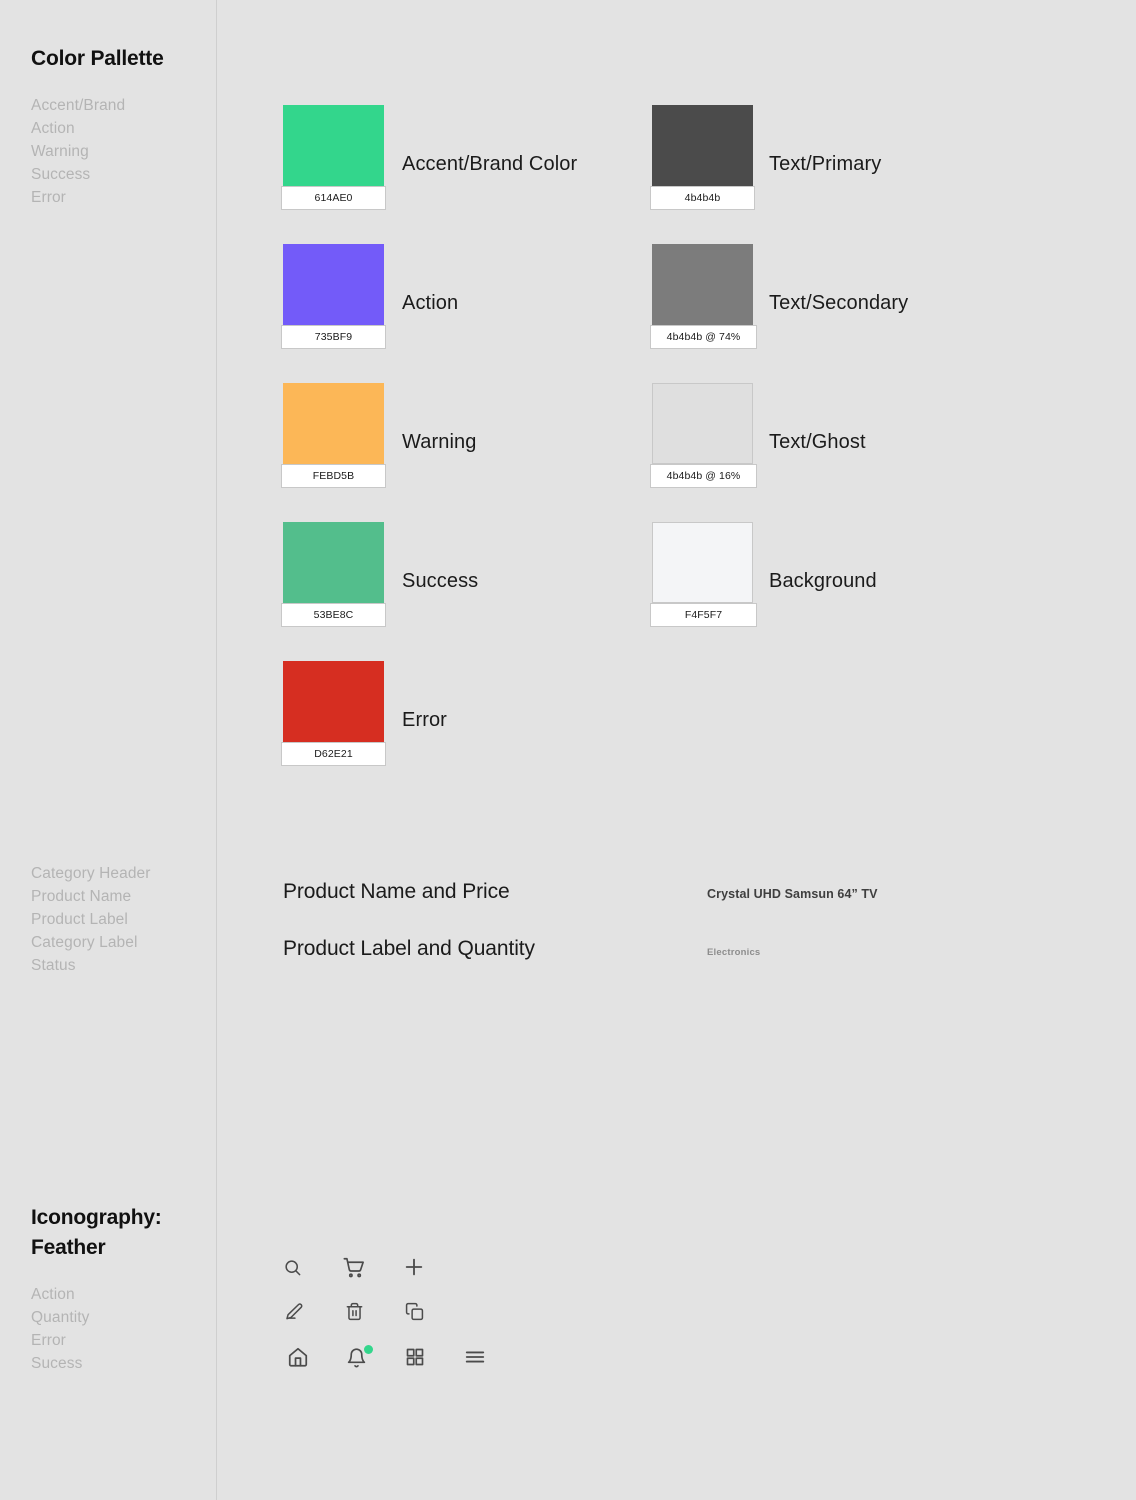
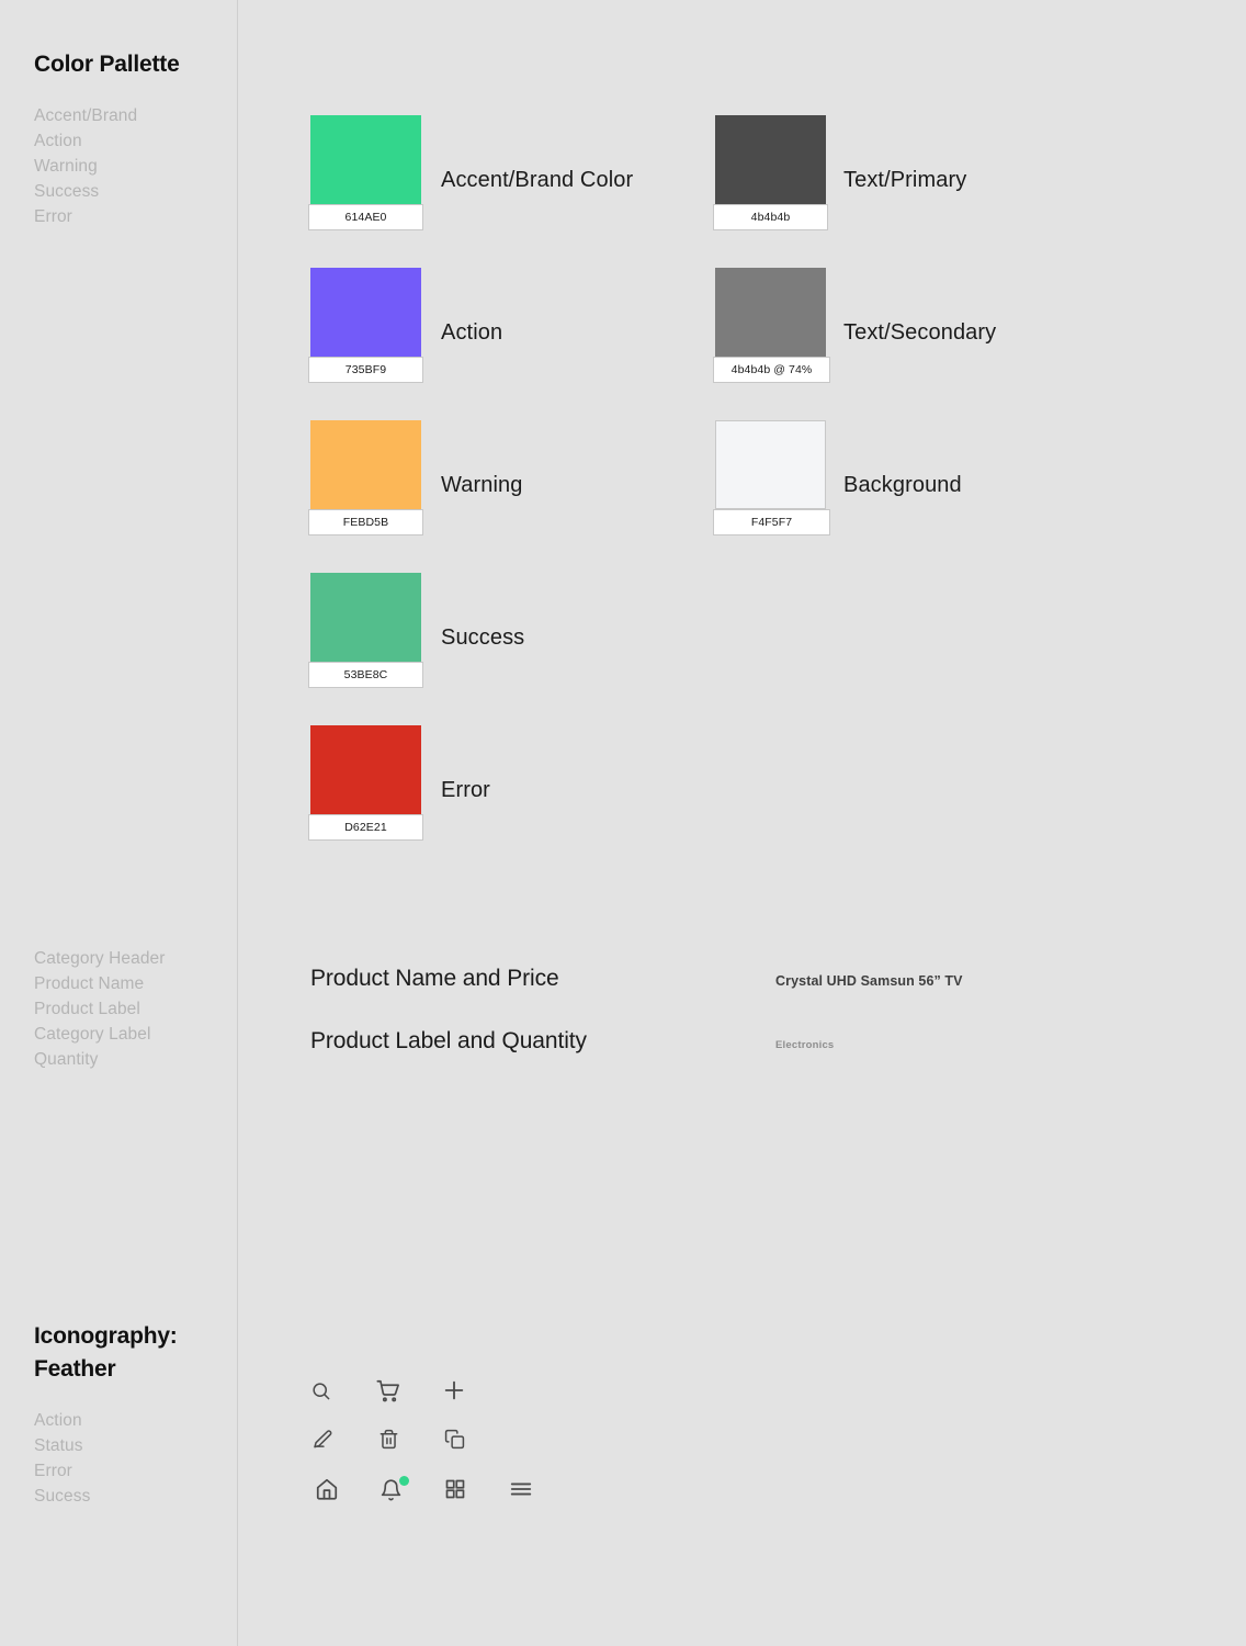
  Color Pallette
  Accent/Brand
  Action
  Warning
  Success
  Error
  Category Header
  Product Name
  Product Label
  Category Label
- Status
+ Quantity
  Iconography:
  Feather
  Action
- Quantity
+ Status
  Error
  Sucess
  614AE0
  Accent/Brand Color
  735BF9
  Action
  FEBD5B
  Warning
  53BE8C
  Success
  D62E21
  Error
  4b4b4b
  Text/Primary
  4b4b4b @ 74%
  Text/Secondary
- 4b4b4b @ 16%
- Text/Ghost
  F4F5F7
  Background
  Product Name and Price
- Crystal UHD Samsun 64” TV
+ Crystal UHD Samsun 56” TV
  Product Label and Quantity
  Electronics
